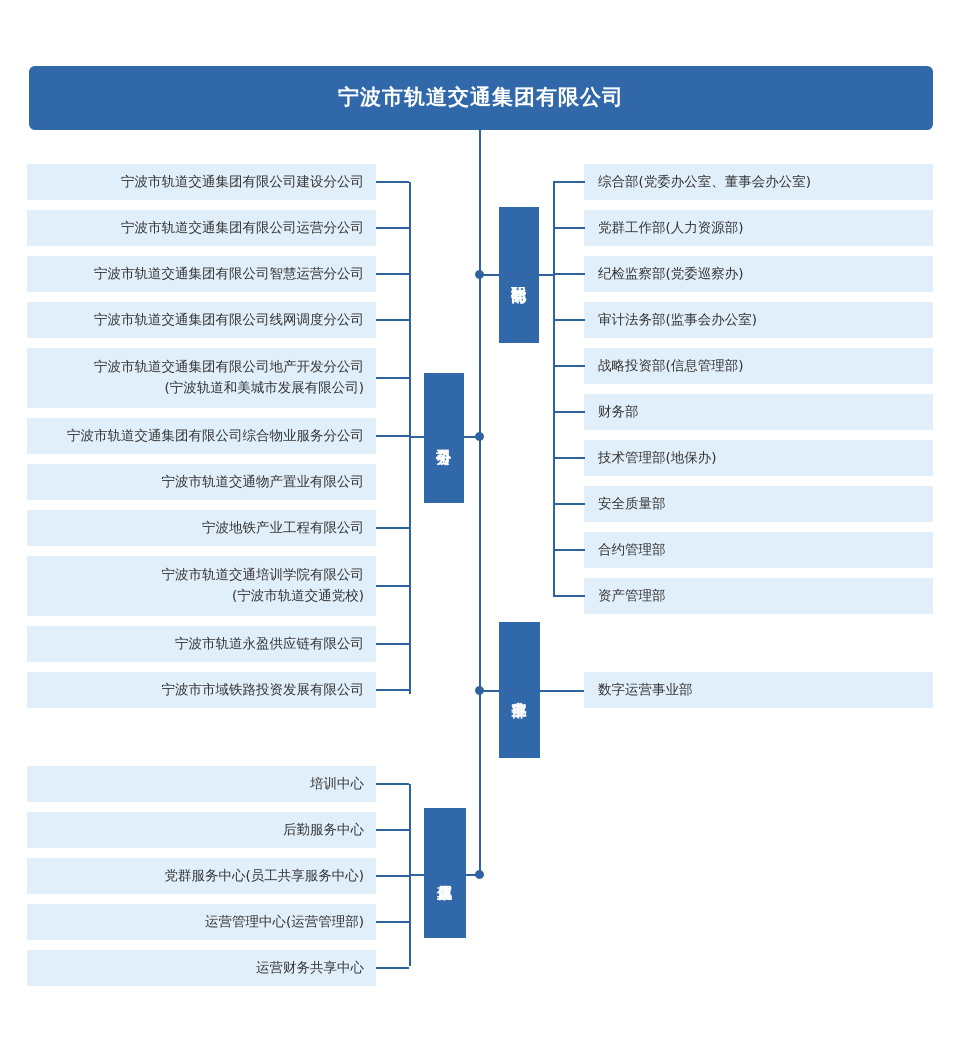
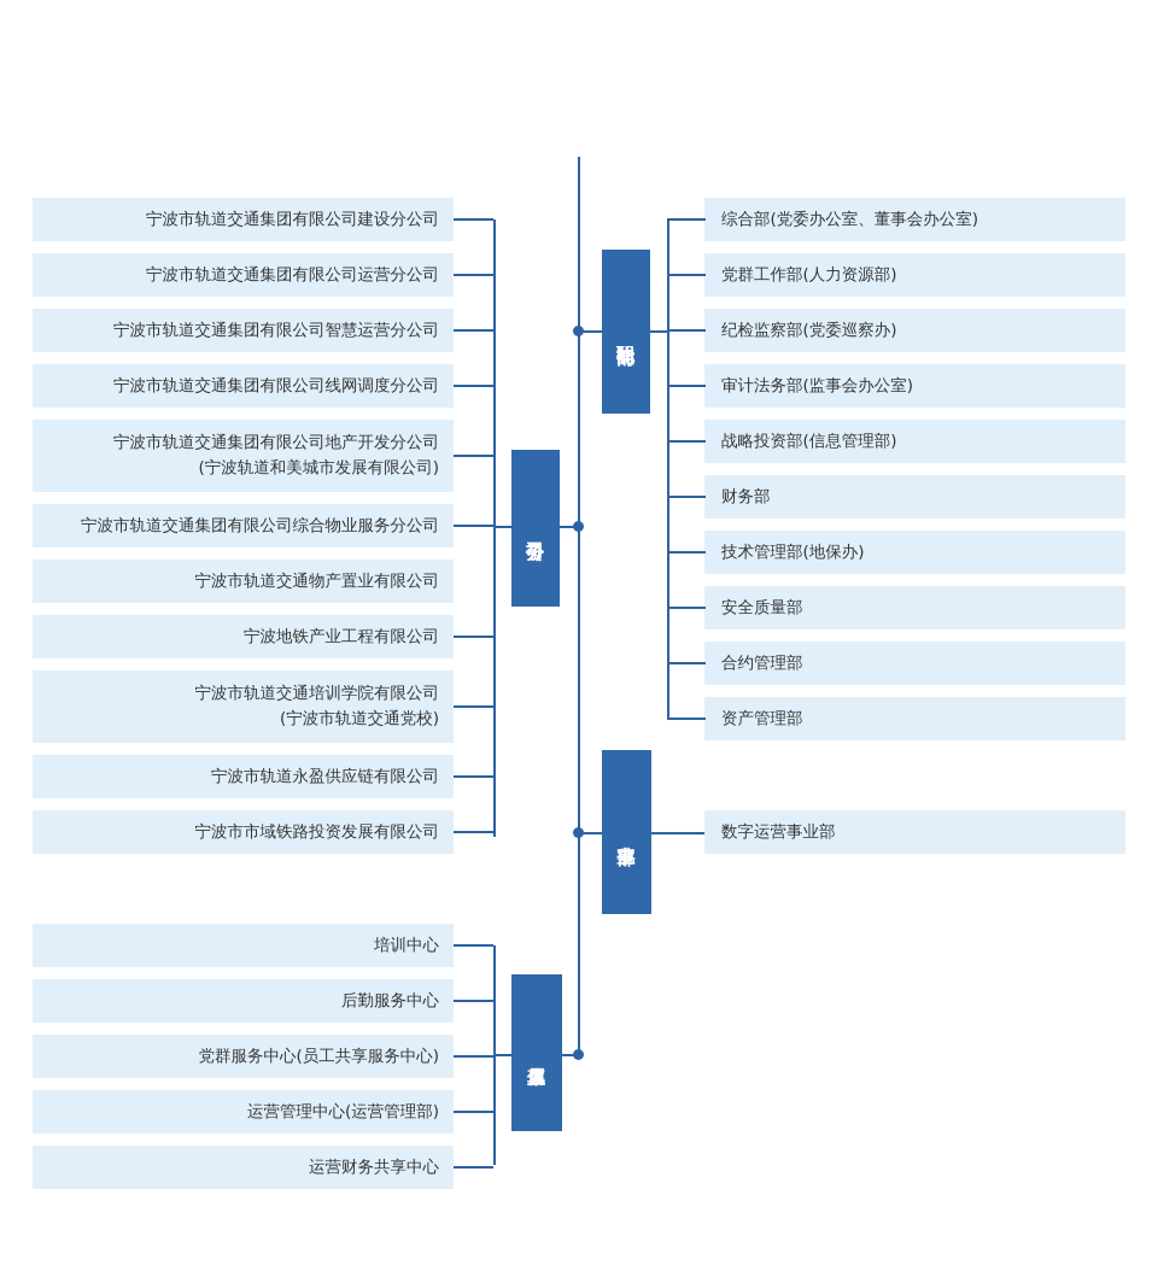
- 宁波市轨道交通集团有限公司
  宁波市轨道交通集团有限公司建设分公司
  宁波市轨道交通集团有限公司运营分公司
  宁波市轨道交通集团有限公司智慧运营分公司
  宁波市轨道交通集团有限公司线网调度分公司
  宁波市轨道交通集团有限公司地产开发分公司
  (宁波轨道和美城市发展有限公司)
  宁波市轨道交通集团有限公司综合物业服务分公司
  宁波市轨道交通物产置业有限公司
  宁波地铁产业工程有限公司
  宁波市轨道交通培训学院有限公司
  (宁波市轨道交通党校)
  宁波市轨道永盈供应链有限公司
  宁波市市域铁路投资发展有限公司
  综合部(党委办公室、董事会办公室)
  党群工作部(人力资源部)
  纪检监察部(党委巡察办)
  审计法务部(监事会办公室)
  战略投资部(信息管理部)
  财务部
  技术管理部(地保办)
  安全质量部
  合约管理部
  资产管理部
  数字运营事业部
  培训中心
  后勤服务中心
  党群服务中心(员工共享服务中心)
  运营管理中心(运营管理部)
  运营财务共享中心
